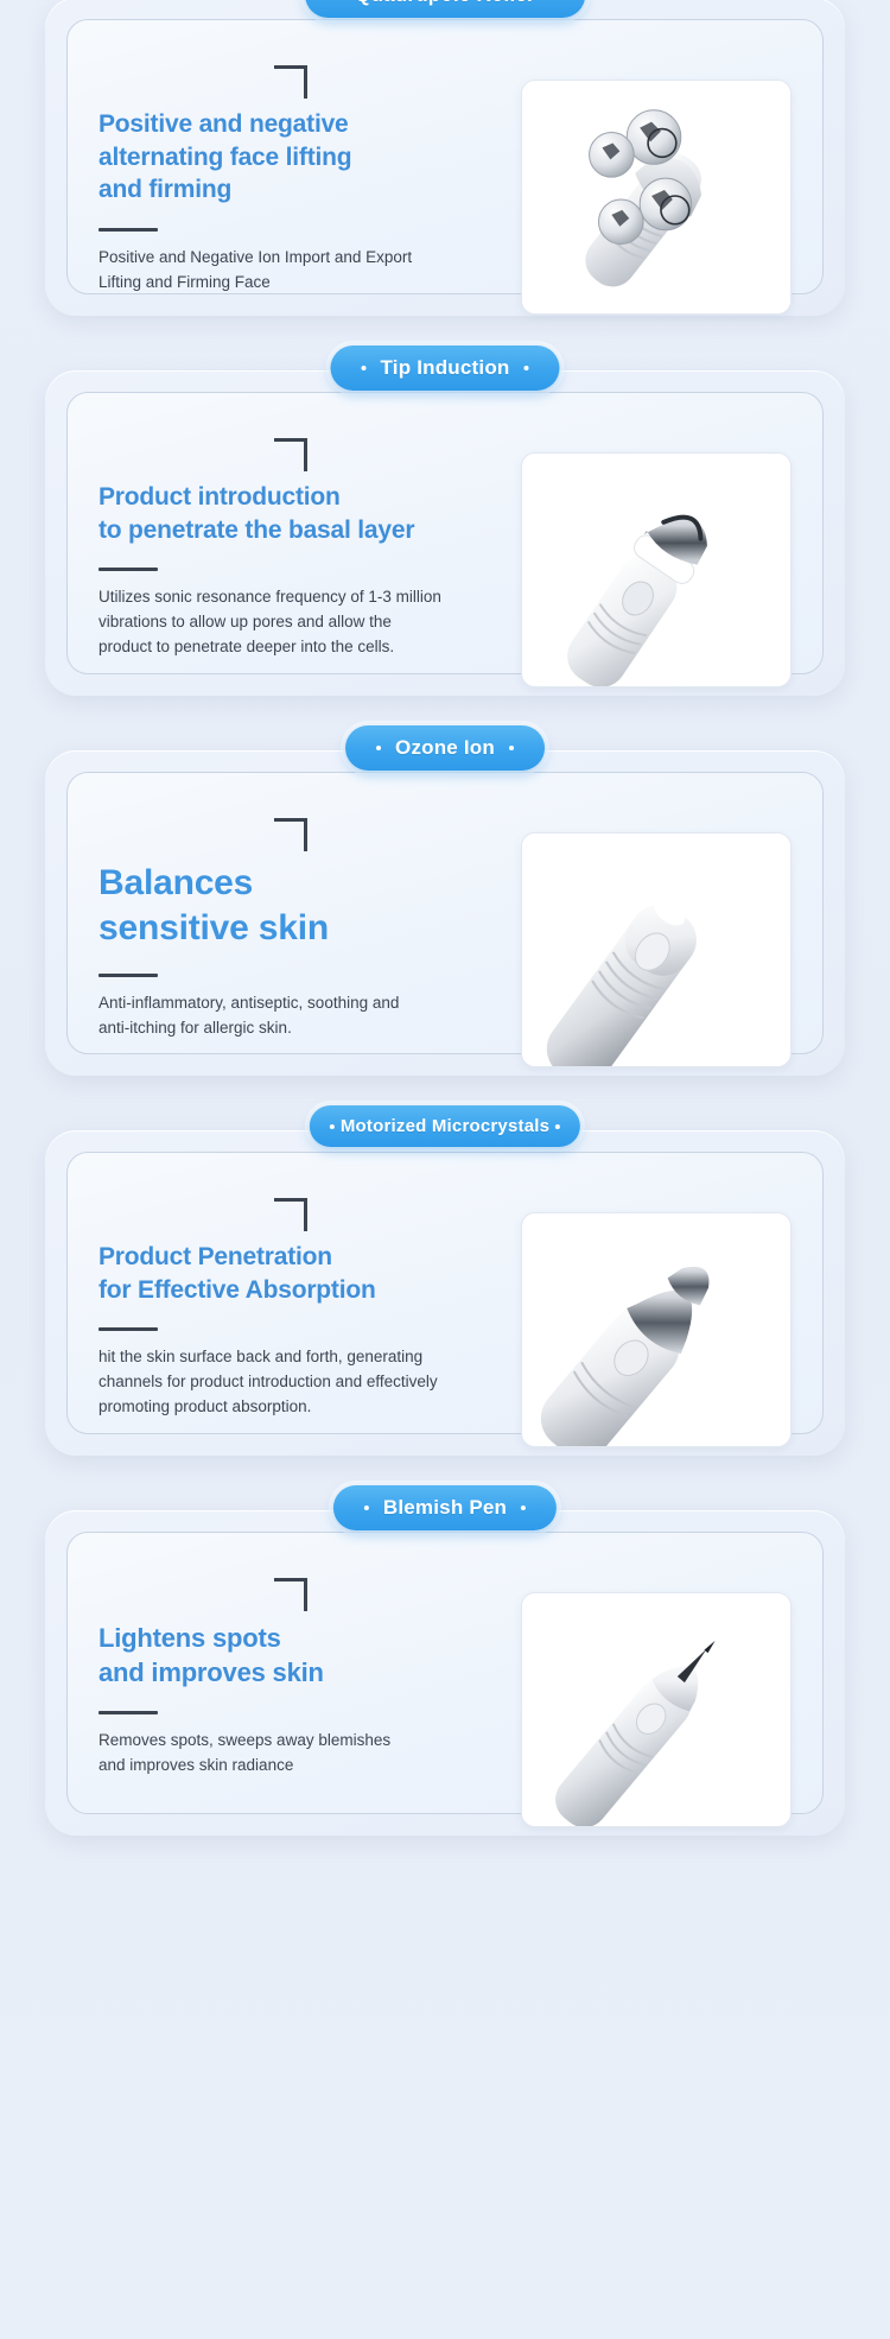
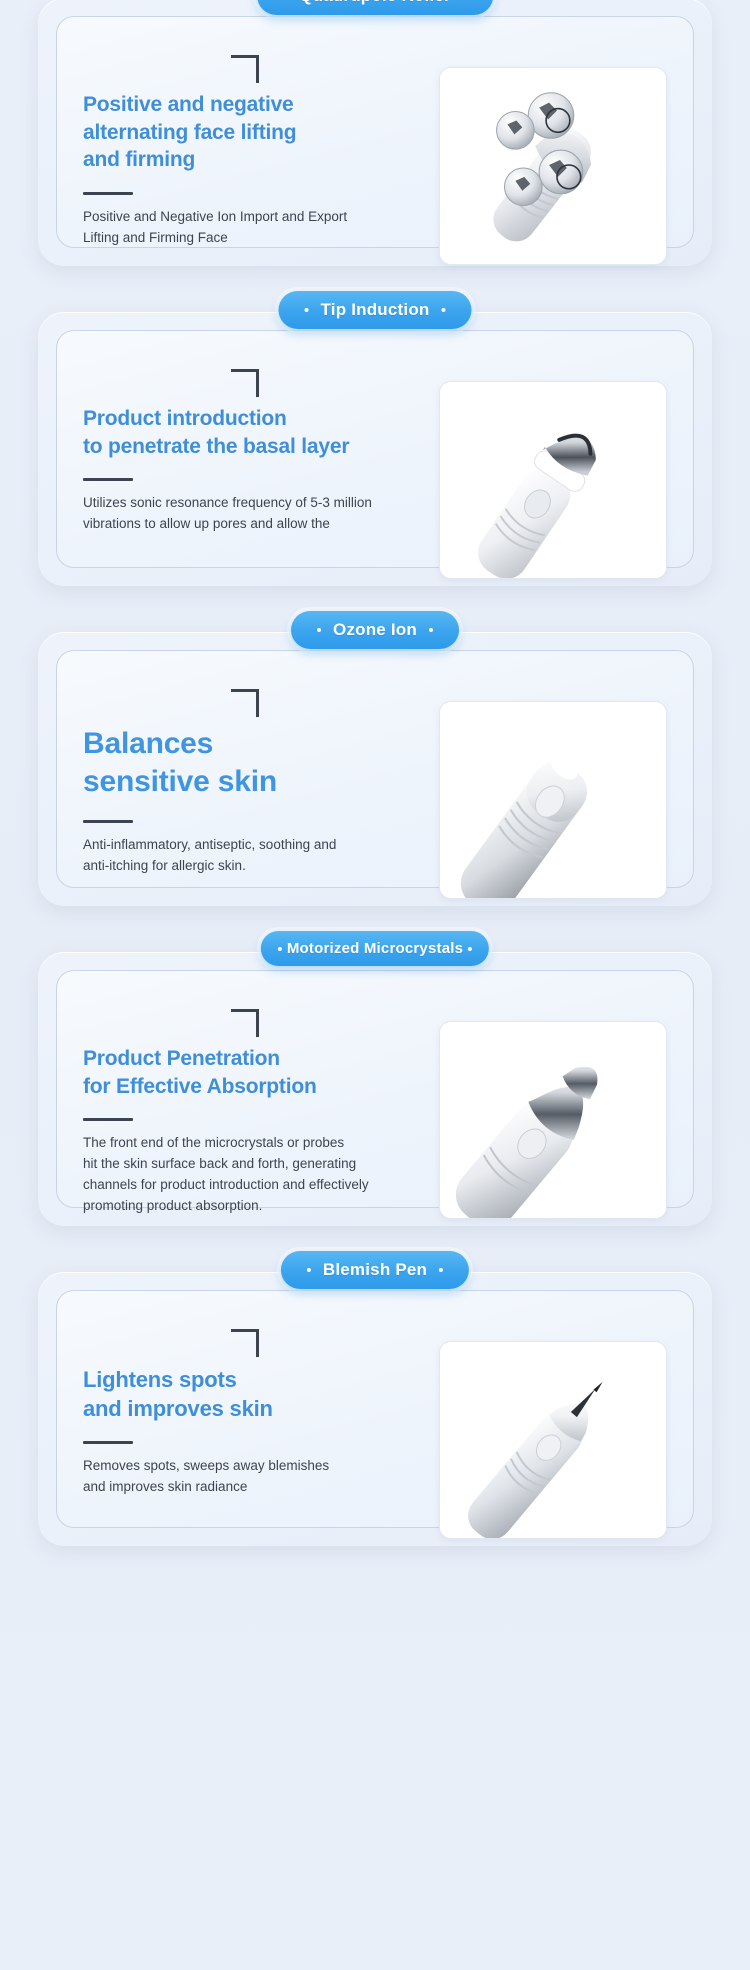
  Positive and negative
  alternating face lifting
  and firming
  Positive and Negative Ion Import and Export
  Lifting and Firming Face
  Tip Induction
  Product introduction
  to penetrate the basal layer
- Utilizes sonic resonance frequency of 1-3 million
+ Utilizes sonic resonance frequency of 5-3 million
  vibrations to allow up pores and allow the
- product to penetrate deeper into the cells.
  Ozone Ion
  Balances
  sensitive skin
  Anti-inflammatory, antiseptic, soothing and
  anti-itching for allergic skin.
  Motorized Microcrystals
  Product Penetration
  for Effective Absorption
+ The front end of the microcrystals or probes
  hit the skin surface back and forth, generating
  channels for product introduction and effectively
  promoting product absorption.
  Blemish Pen
  Lightens spots
  and improves skin
  Removes spots, sweeps away blemishes
  and improves skin radiance
